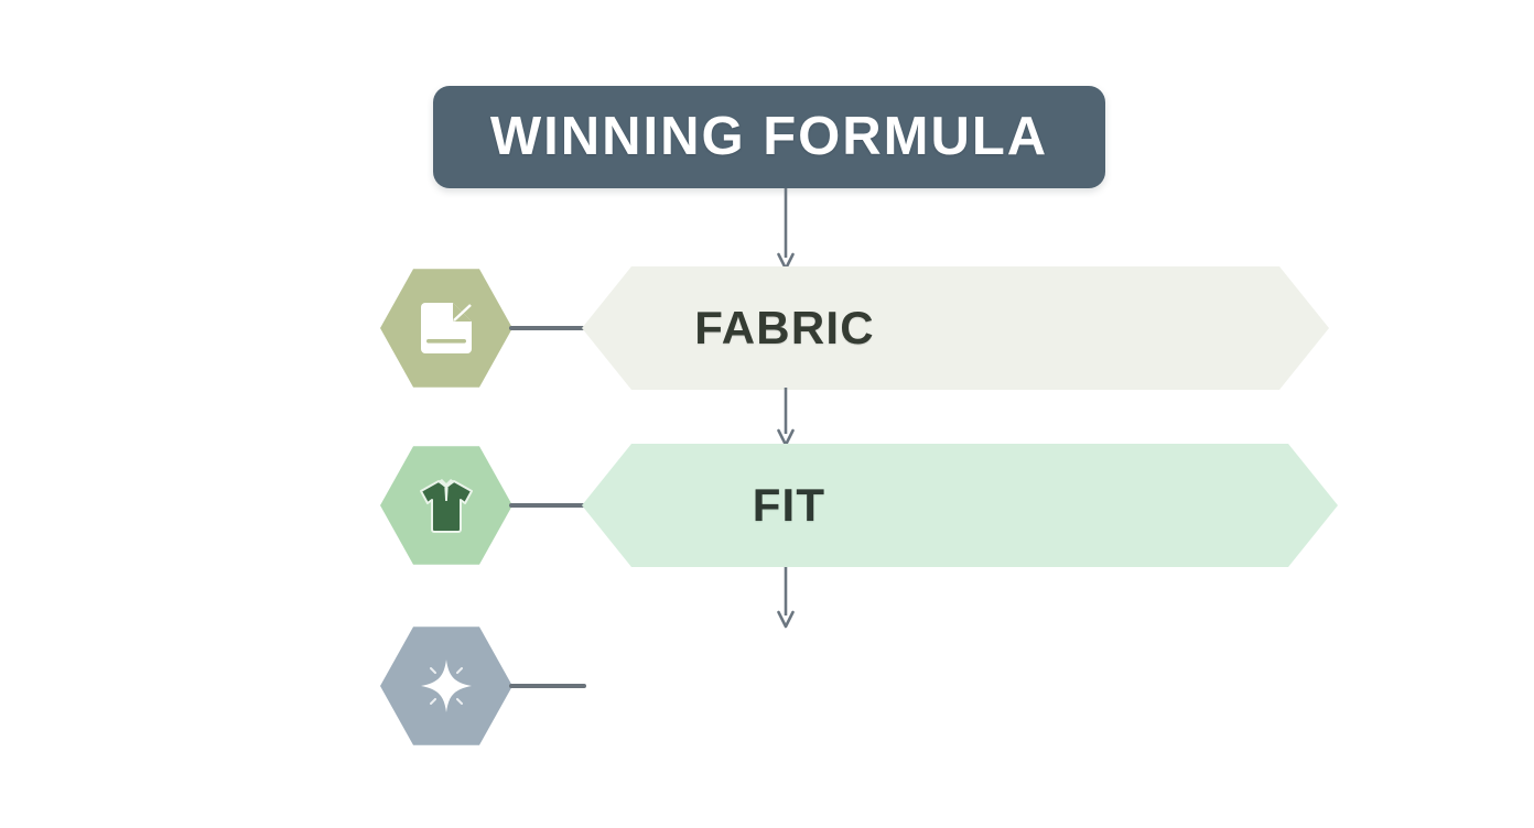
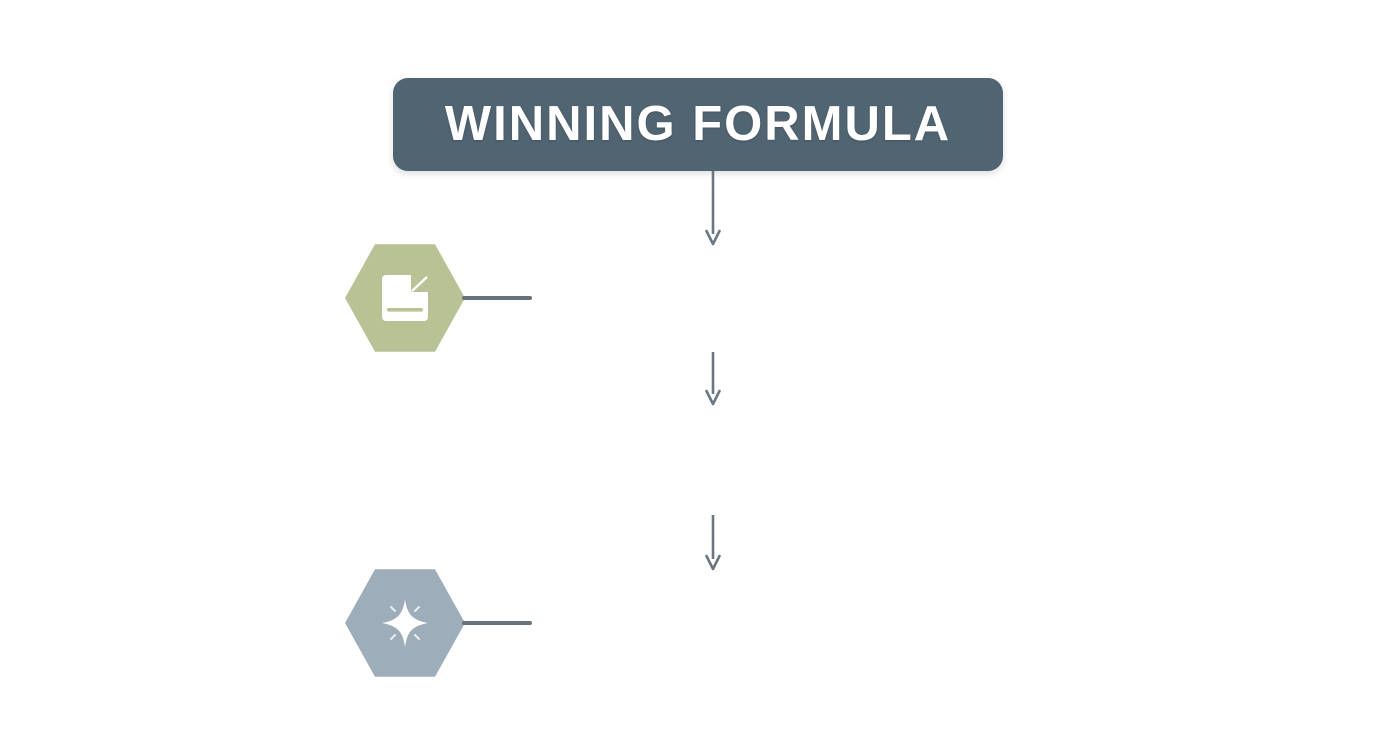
  WINNING FORMULA
- FABRIC
- FIT
